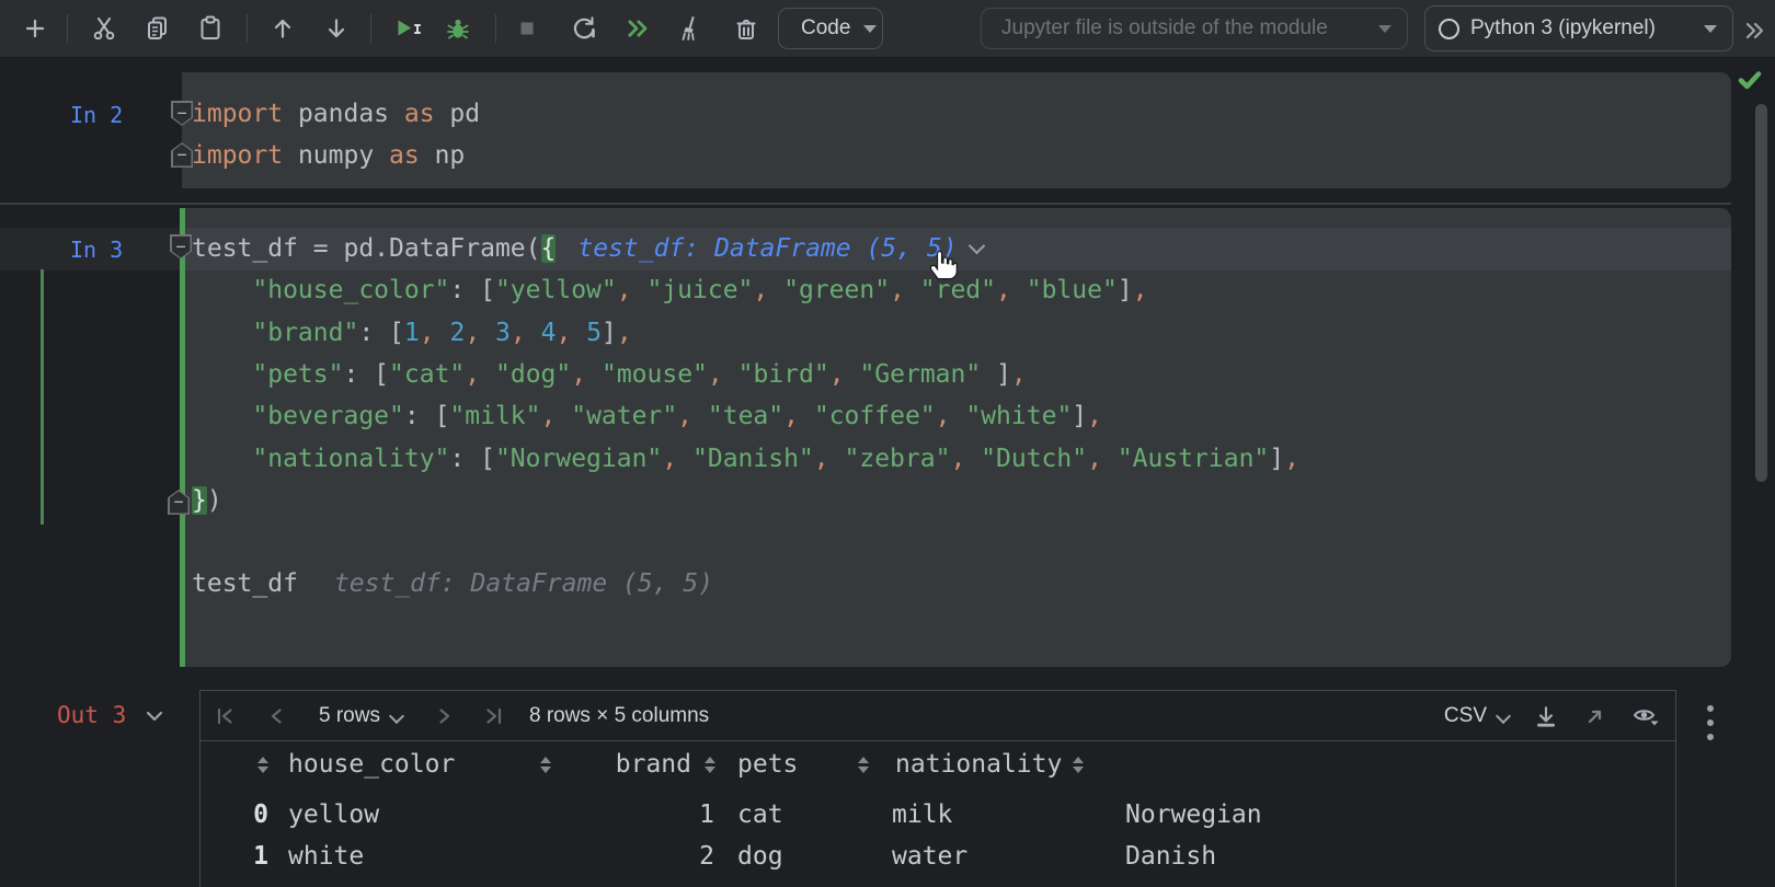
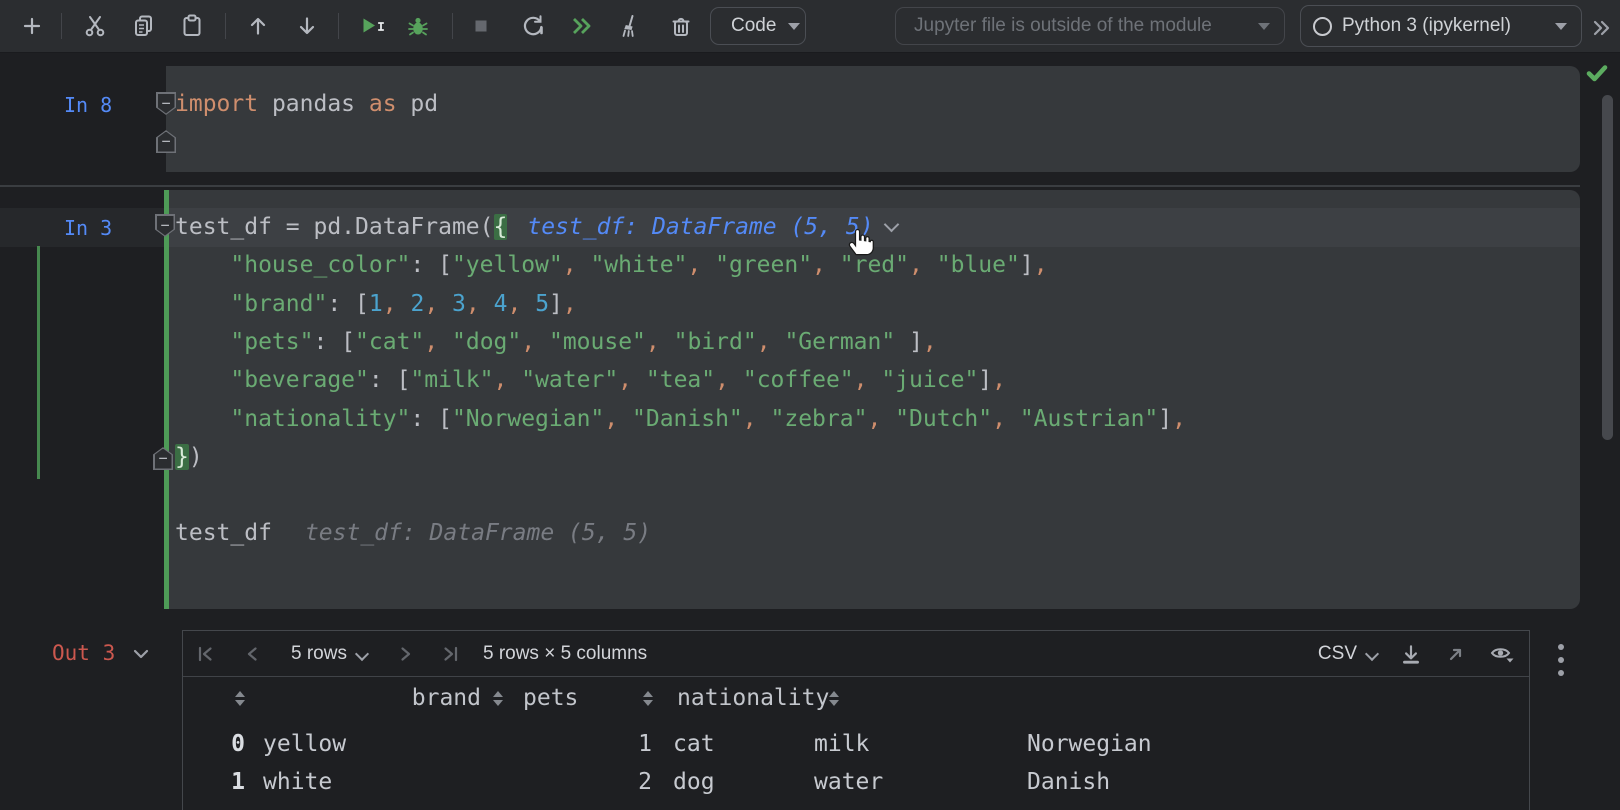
  Code
  Jupyter file is outside of the module
  Python 3 (ipykernel)
  import pandas as pd
- import numpy as np
- In 2
+ In 8
  −
  −
  test_df = pd.DataFrame({ test_df: DataFrame (5, 5)
- "house_color": ["yellow", "juice", "green", "red", "blue"],
+ "house_color": ["yellow", "white", "green", "red", "blue"],
  "brand": [1, 2, 3, 4, 5],
  "pets": ["cat", "dog", "mouse", "bird", "German" ],
- "beverage": ["milk", "water", "tea", "coffee", "white"],
+ "beverage": ["milk", "water", "tea", "coffee", "juice"],
  "nationality": ["Norwegian", "Danish", "zebra", "Dutch", "Austrian"],
  })
  test_df test_df: DataFrame (5, 5)
  In 3
  −
  −
  Out 3
  5 rows
- 8 rows × 5 columns
+ 5 rows × 5 columns
  CSV
- house_color
  brand
  pets
  nationality
  0
  yellow
  1
  cat
  milk
  Norwegian
  1
  white
  2
  dog
  water
  Danish
